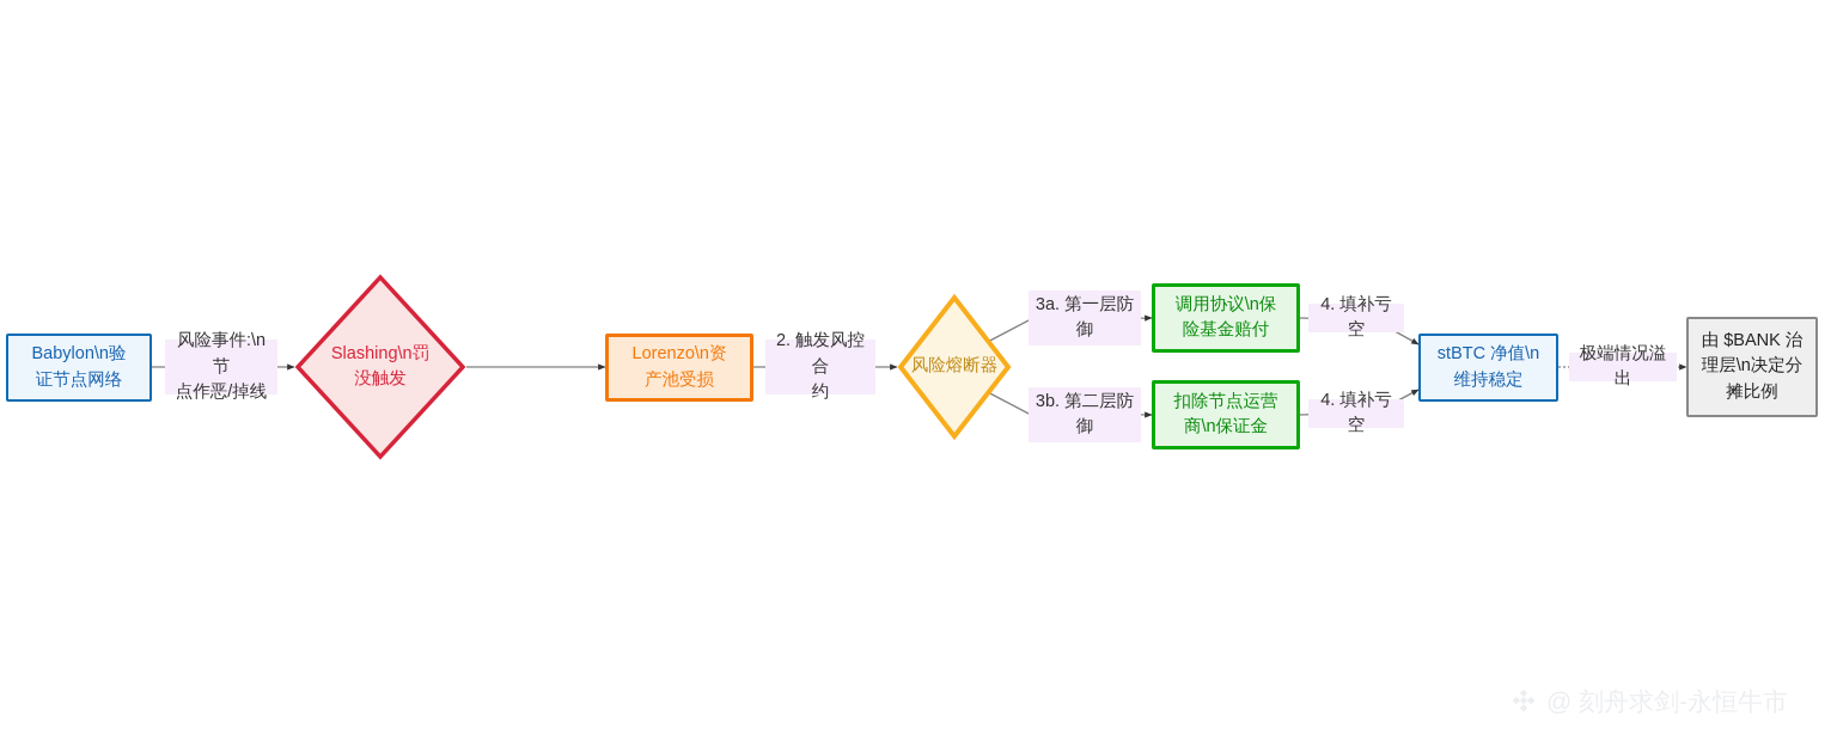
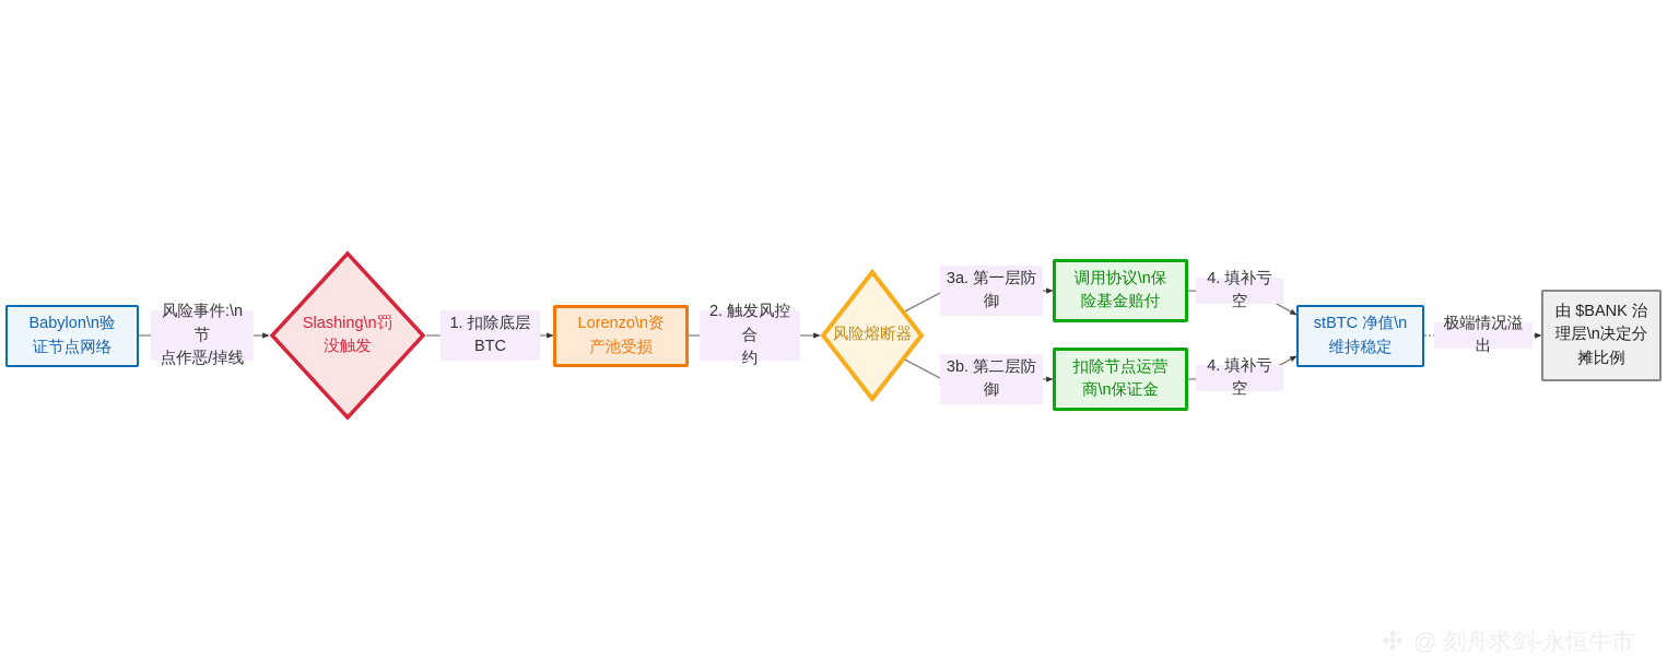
  Babylon\n验
  证节点网络
  Slashing\n罚
  没触发
  Lorenzo\n资
  产池受损
  风险熔断器
  调用协议\n保
  险基金赔付
  扣除节点运营
  商\n保证金
  stBTC 净值\n
  维持稳定
  由 $BANK 治
  理层\n决定分
  摊比例
  风险事件:\n节
  点作恶/掉线
+ 1. 扣除底层
+ BTC
  2. 触发风控合
  约
  3a. 第一层防
  御
  3b. 第二层防
  御
  4. 填补亏空
  4. 填补亏空
  极端情况溢出
